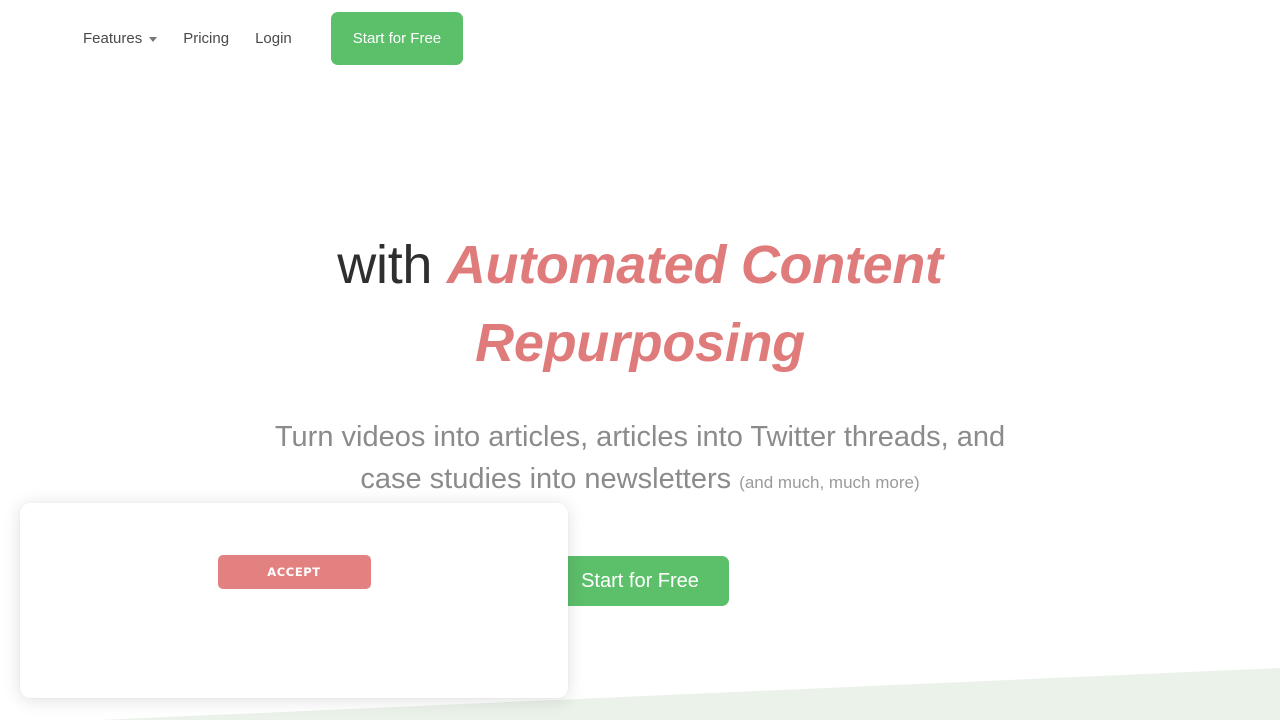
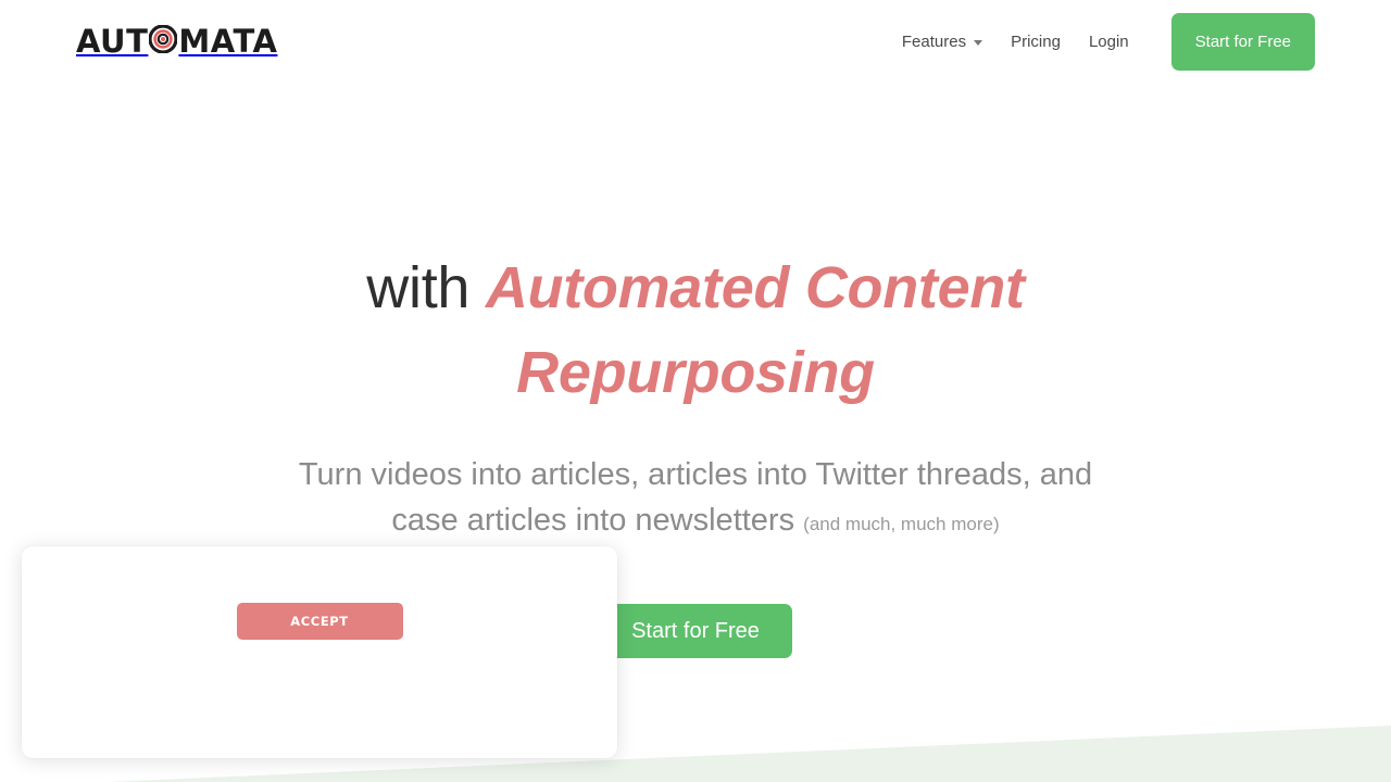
+ AUT
+ MATA
  Features
  Pricing
  Login
  Start for Free
  with Automated Content Repurposing
- Turn videos into articles, articles into Twitter threads, and case studies into newsletters (and much, much more)
+ Turn videos into articles, articles into Twitter threads, and case articles into newsletters (and much, much more)
  Start for Free
  ACCEPT
